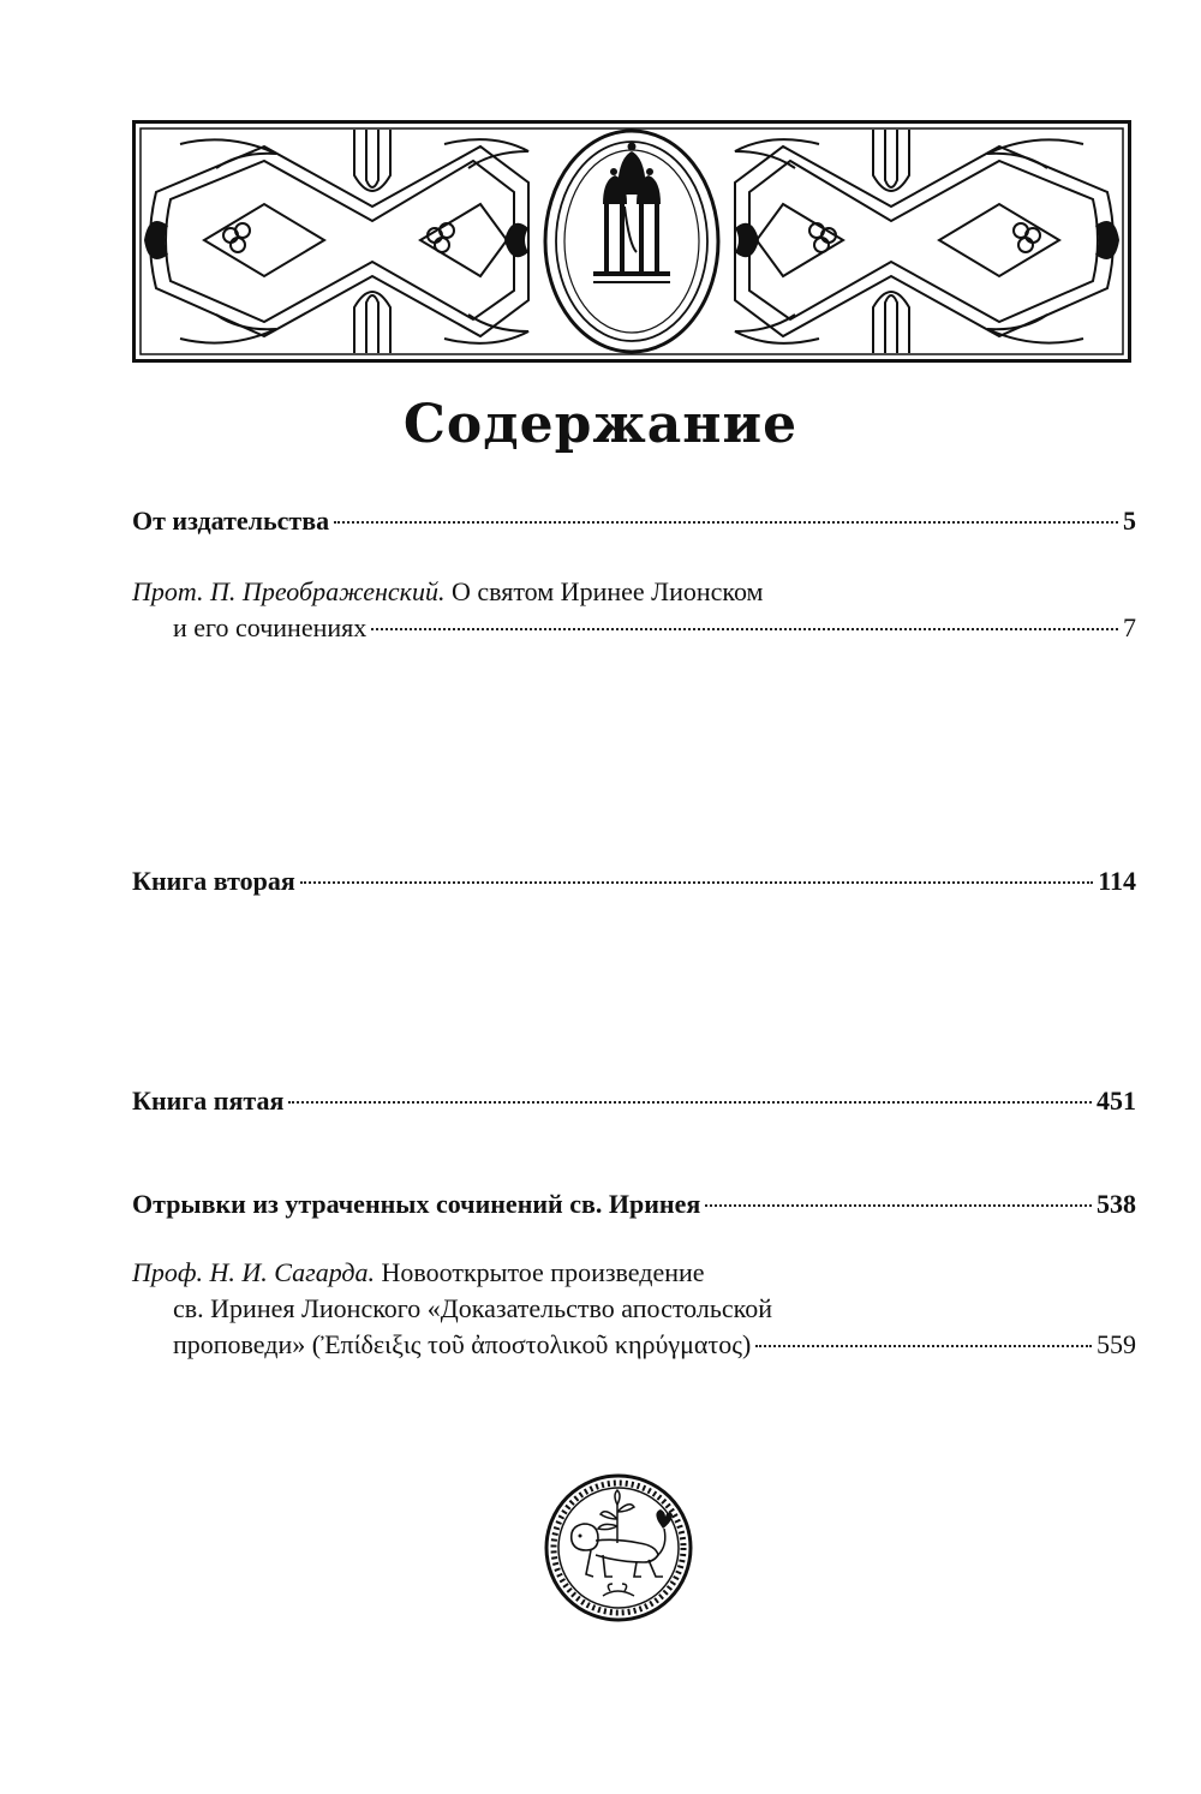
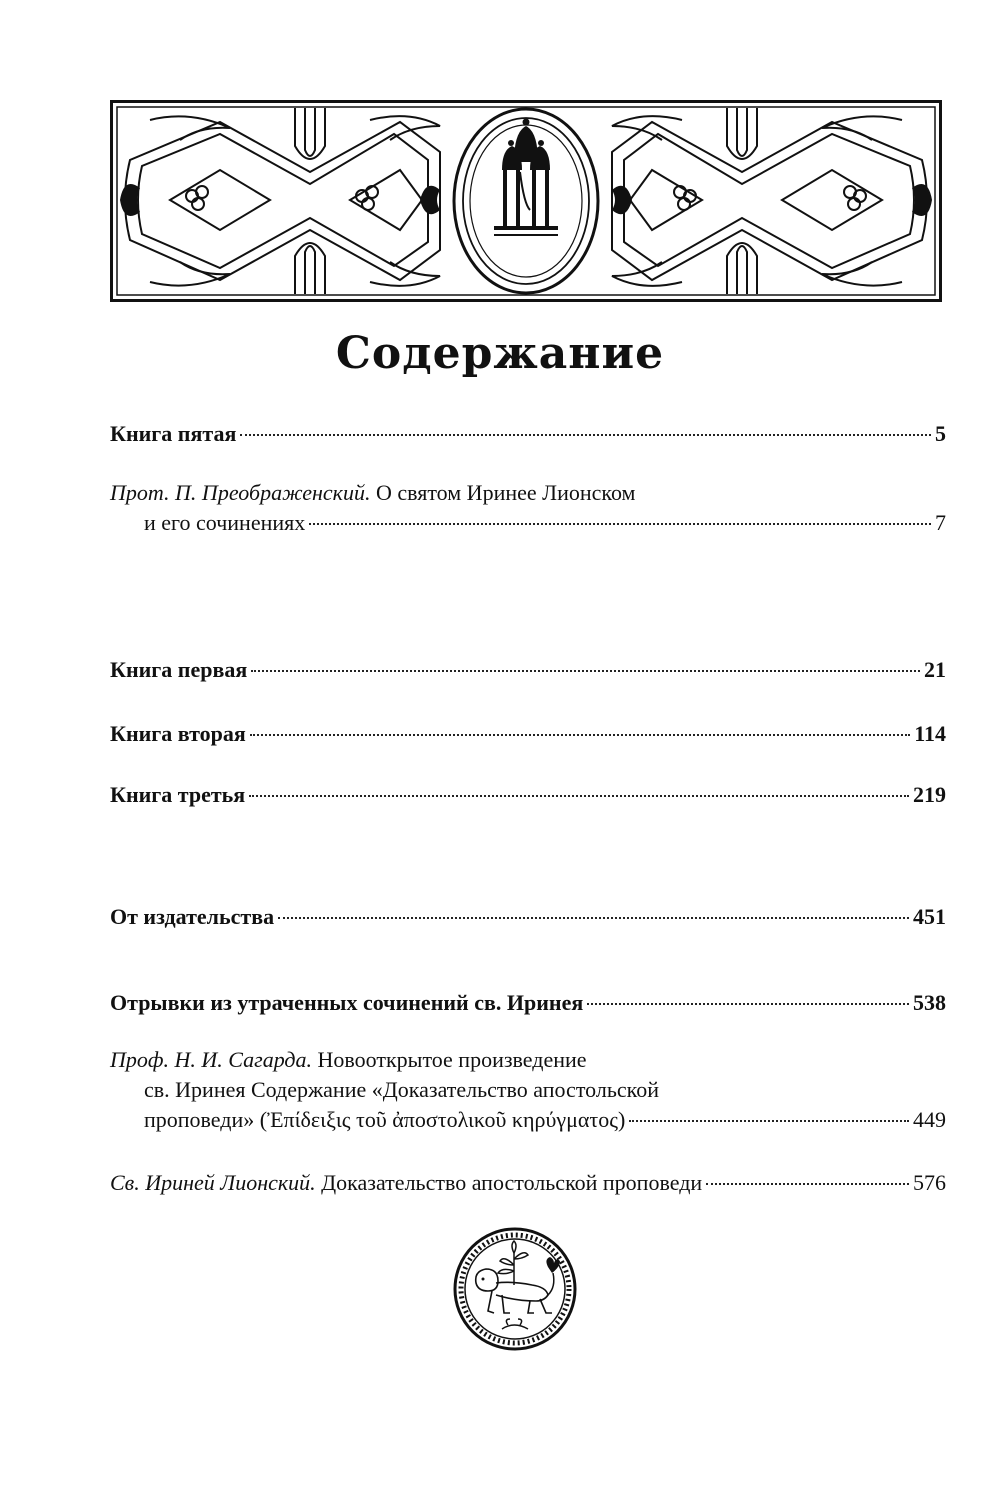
  Содержание
- От издательства
+ Книга пятая
  5
  Прот. П. Преображенский. О святом Иринее Лионском
  и его сочинениях
  7
+ Книга первая
+ 21
  Книга вторая
  114
+ Книга третья
+ 219
- Книга пятая
+ От издательства
  451
  Отрывки из утраченных сочинений св. Иринея
  538
  Проф. Н. И. Сагарда. Новооткрытое произведение
- св. Иринея Лионского «Доказательство апостольской
+ св. Иринея Содержание «Доказательство апостольской
  проповеди» (Ἐπίδειξις τοῦ ἀποστολικοῦ κηρύγματος)
- 559
+ 449
+ Св. Ириней Лионский. Доказательство апостольской проповеди
+ 576
